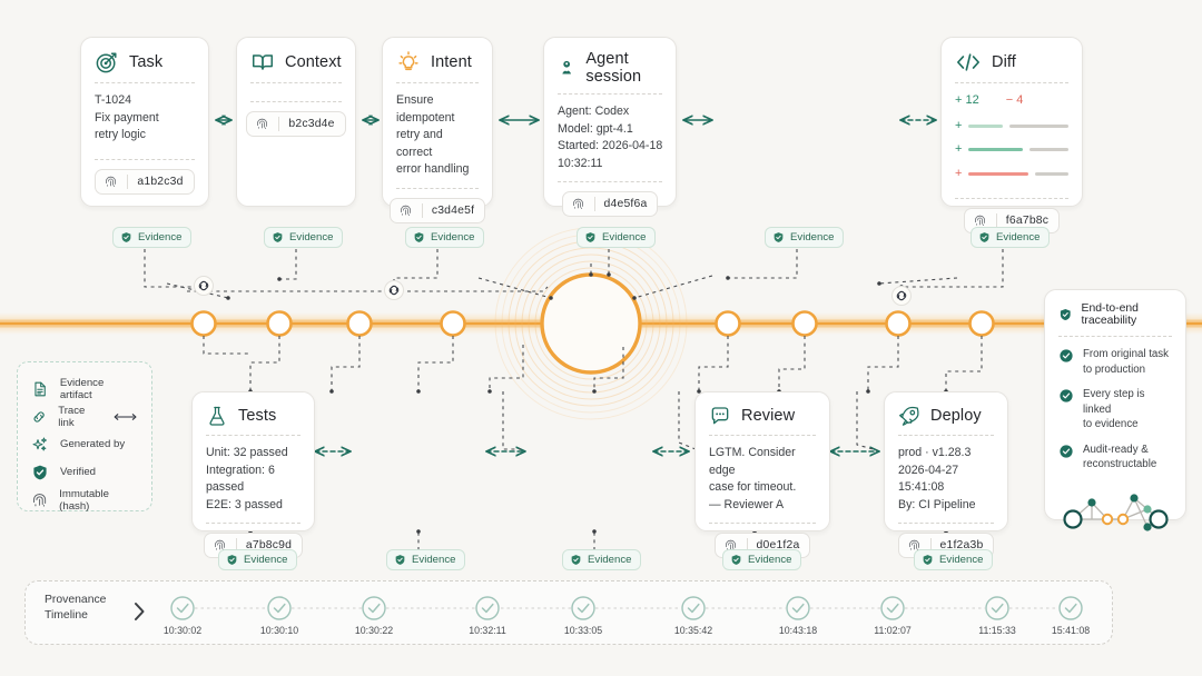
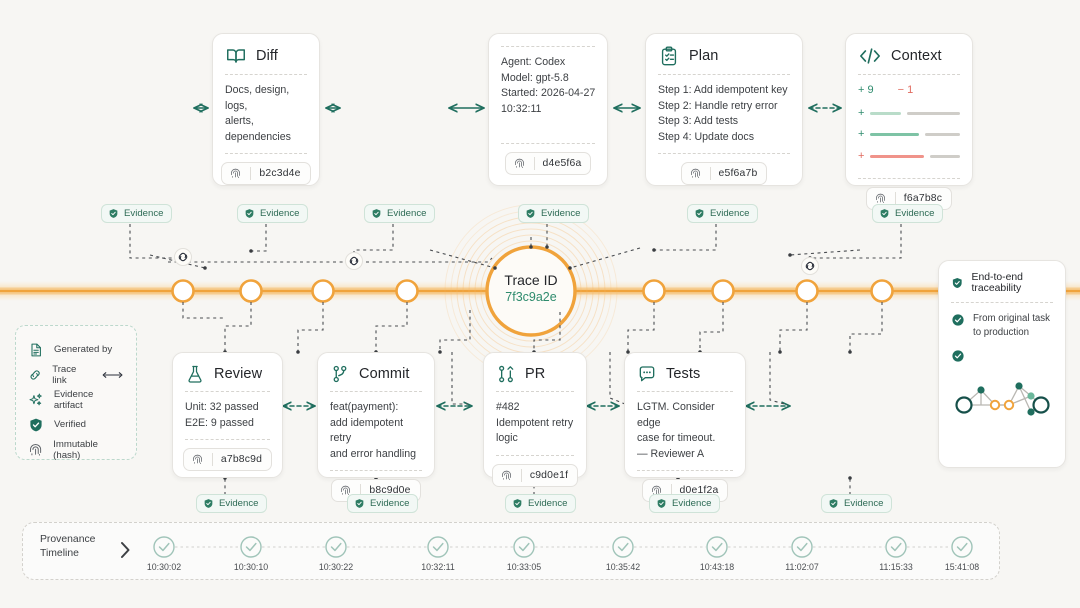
- Task
- T-1024
- Fix payment
- retry logic
- a1b2c3d
- Context
+ Diff
+ Docs, design, logs,
+ alerts, dependencies
  b2c3d4e
- Intent
- Ensure idempotent
- retry and correct
- error handling
- c3d4e5f
- Agent session
  Agent: Codex
- Model: gpt-4.1
+ Model: gpt-5.8
- Started: 2026-04-18
+ Started: 2026-04-27
  10:32:11
  d4e5f6a
+ Plan
+ Step 1: Add idempotent key
+ Step 2: Handle retry error
+ Step 3: Add tests
+ Step 4: Update docs
+ e5f6a7b
- Diff
+ Context
- + 12
+ + 9
- − 4
+ − 1
  +
  +
  +
  f6a7b8c
  Evidence
  Evidence
  Evidence
  Evidence
  Evidence
  Evidence
+ Trace ID
+ 7f3c9a2e
- Tests
+ Review
  Unit: 32 passed
- Integration: 6 passed
- E2E: 3 passed
+ E2E: 9 passed
  a7b8c9d
+ Commit
+ feat(payment):
+ add idempotent retry
+ and error handling
+ b8c9d0e
+ PR
+ #482
+ Idempotent retry
+ logic
+ c9d0e1f
- Review
+ Tests
  LGTM. Consider edge
  case for timeout.
  — Reviewer A
  d0e1f2a
- Deploy
- prod · v1.28.3
- 2026-04-27 15:41:08
- By: CI Pipeline
- e1f2a3b
  Evidence
  Evidence
  Evidence
  Evidence
  Evidence
- Evidence artifact
+ Generated by
  Trace link
- Generated by
+ Evidence artifact
  Verified
  Immutable (hash)
  End-to-end traceability
  From original task
  to production
- Every step is linked
- to evidence
- Audit-ready &
- reconstructable
  Provenance
  Timeline
  10:30:02
  10:30:10
  10:30:22
  10:32:11
  10:33:05
  10:35:42
  10:43:18
  11:02:07
  11:15:33
  15:41:08
